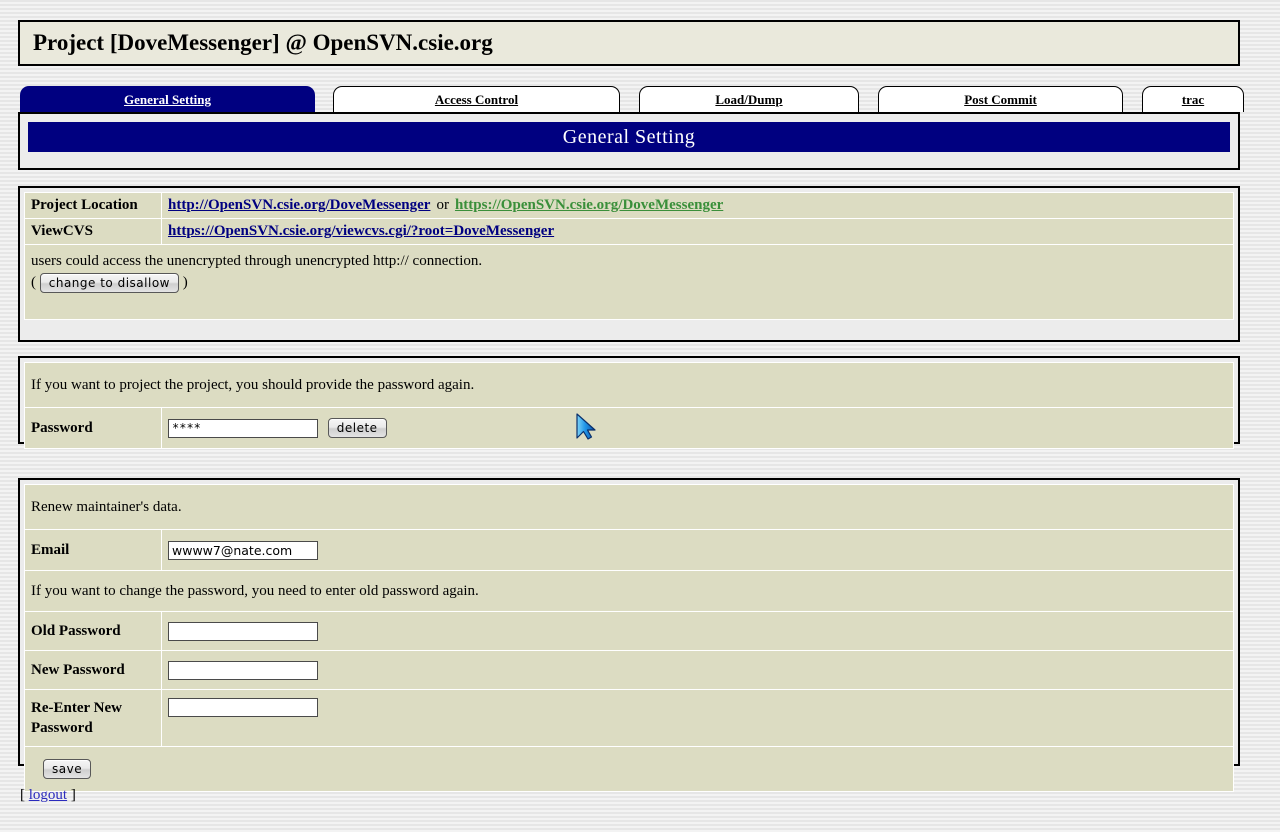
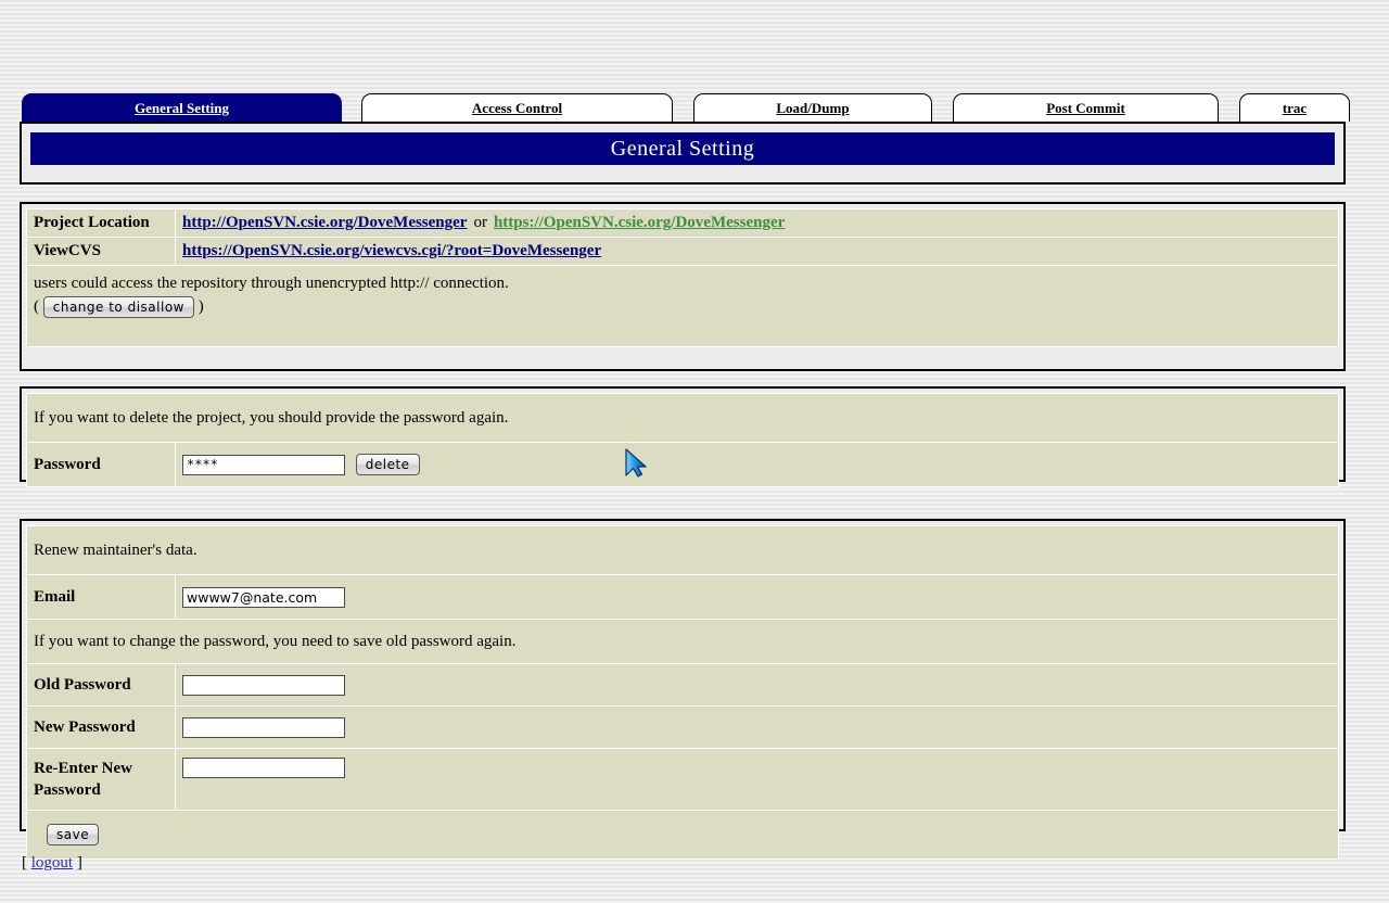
- Project [DoveMessenger] @ OpenSVN.csie.org
  General Setting
  Access Control
  Load/Dump
  Post Commit
  trac
  General Setting
  Project Location	http://OpenSVN.csie.org/DoveMessenger or https://OpenSVN.csie.org/DoveMessenger
  ViewCVS	https://OpenSVN.csie.org/viewcvs.cgi/?root=DoveMessenger
- users could access the unencrypted through unencrypted http:// connection. ( change to disallow )
+ users could access the repository through unencrypted http:// connection. ( change to disallow )
- If you want to project the project, you should provide the password again.
+ If you want to delete the project, you should provide the password again.
  Password	**** delete
  Renew maintainer's data.
  Email	wwww7@nate.com
- If you want to change the password, you need to enter old password again.
+ If you want to change the password, you need to save old password again.
  Old Password
  New Password
  Re-Enter New Password
  save
  [ logout ]
